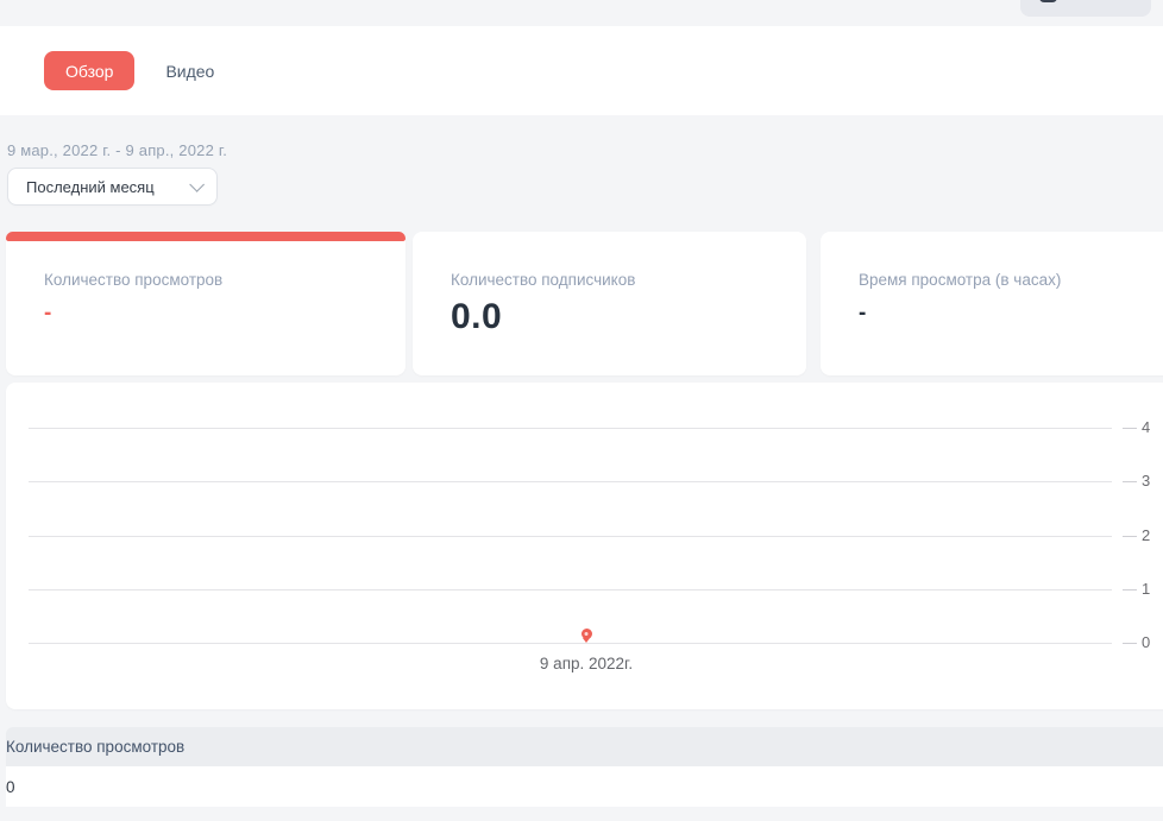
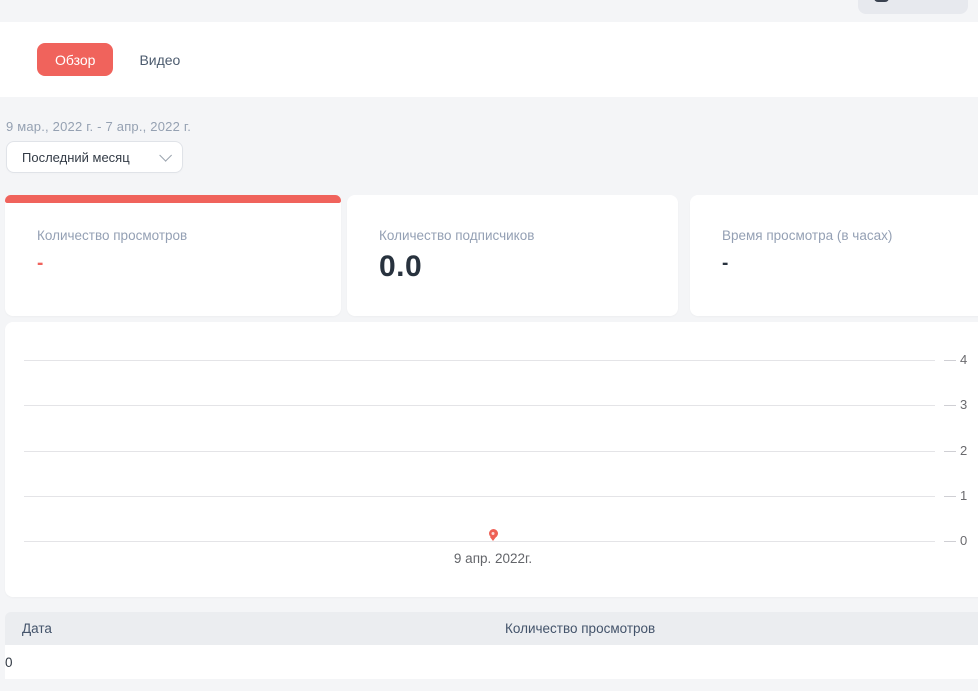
  Обзор
  Видео
- 9 мар., 2022 г. - 9 апр., 2022 г.
+ 9 мар., 2022 г. - 7 апр., 2022 г.
  Последний месяц
  Количество просмотров
  -
  Количество подписчиков
  0.0
  Время просмотра (в часах)
  -
  9 апр. 2022г.
  4
  3
  2
  1
  0
+ Дата
  Количество просмотров
  0
